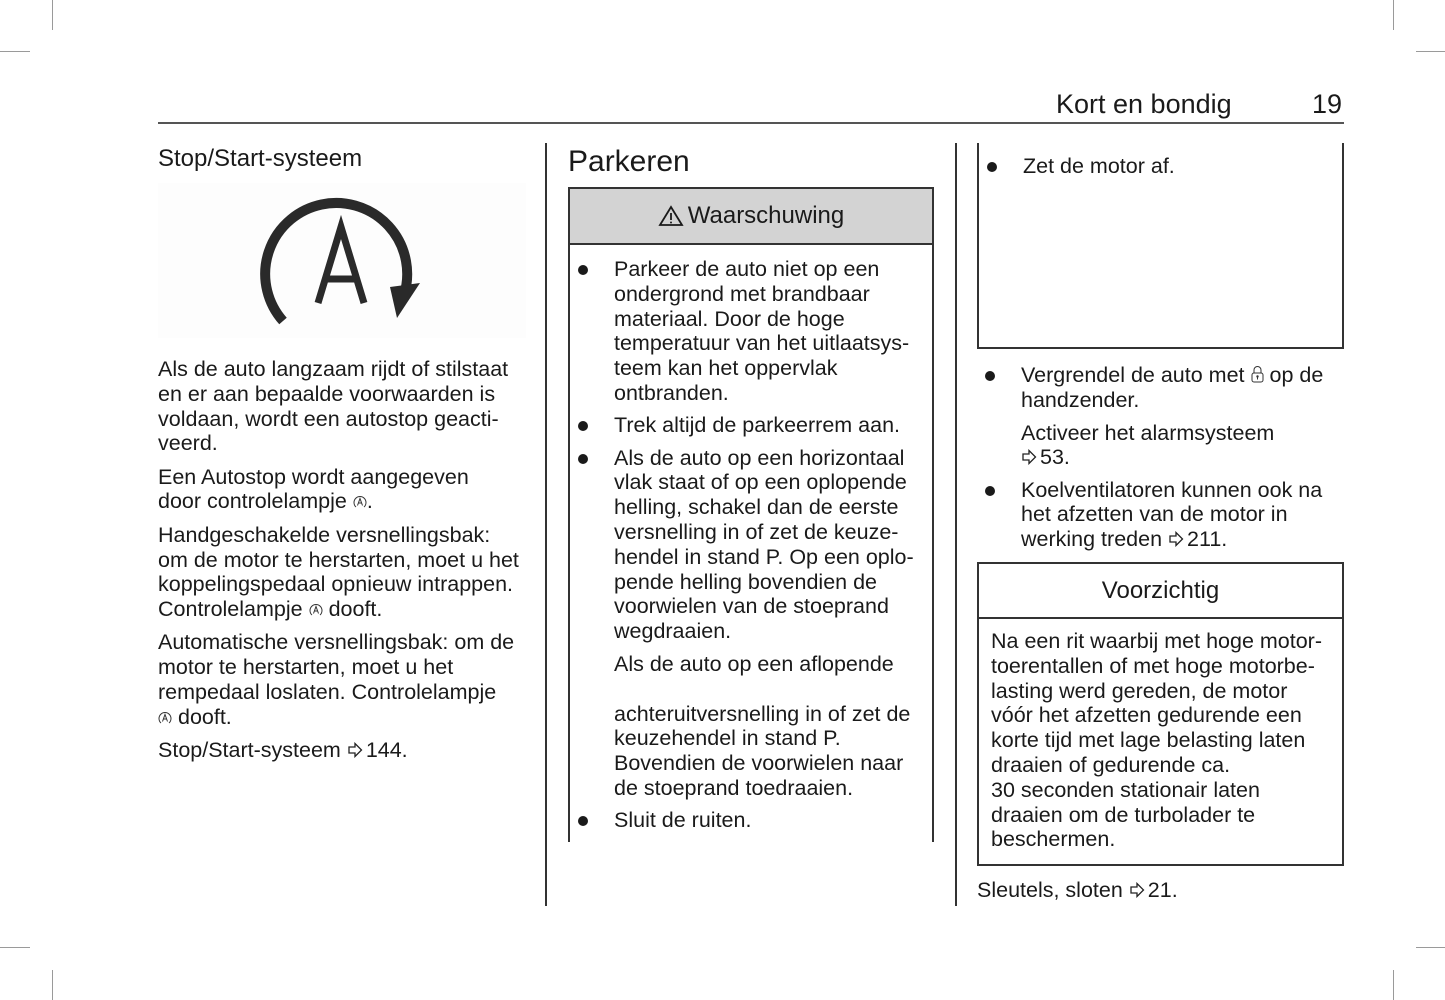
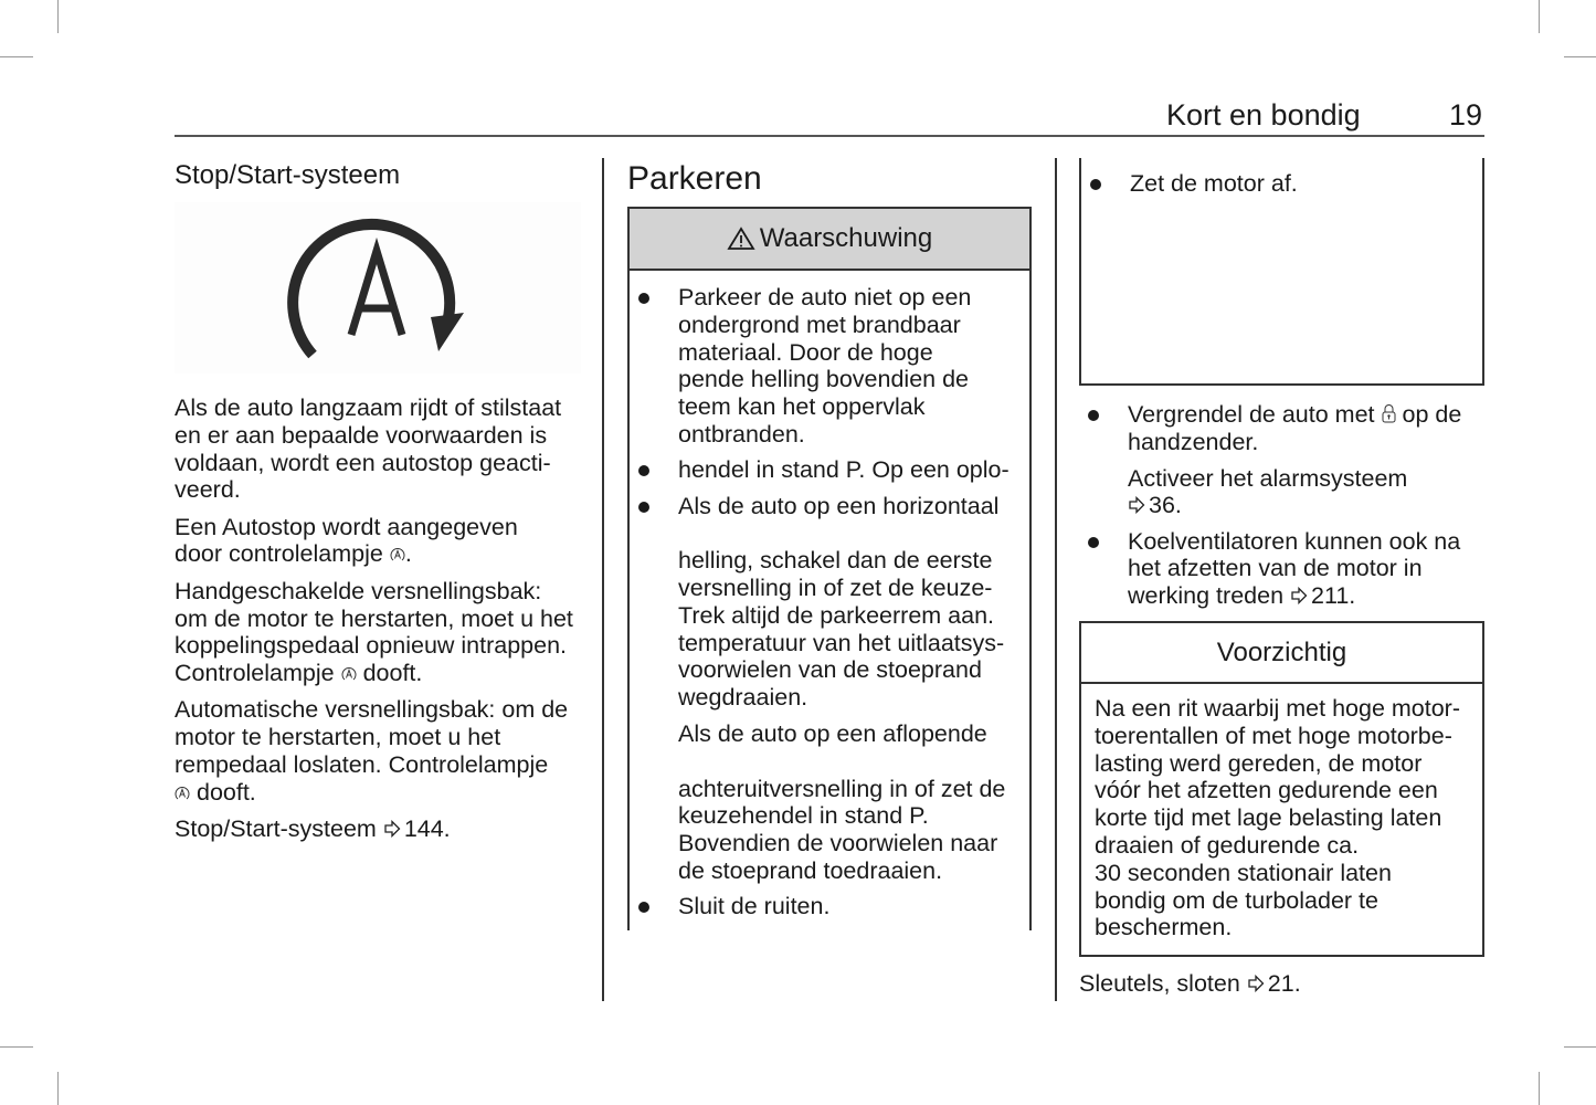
  Kort en bondig
  19
  Stop/Start-systeem
  Als de auto langzaam rijdt of stilstaat
  en er aan bepaalde voorwaarden is
  voldaan, wordt een autostop geacti-
  veerd.
  Een Autostop wordt aangegeven
  door controlelampje .
  Handgeschakelde versnellingsbak:
  om de motor te herstarten, moet u het
  koppelingspedaal opnieuw intrappen.
  Controlelampje dooft.
  Automatische versnellingsbak: om de
  motor te herstarten, moet u het
  rempedaal loslaten. Controlelampje
  dooft.
  Stop/Start-systeem 144.
  Parkeren
  Waarschuwing
  Parkeer de auto niet op een
  ondergrond met brandbaar
  materiaal. Door de hoge
- temperatuur van het uitlaatsys-
+ pende helling bovendien de
  teem kan het oppervlak
  ontbranden.
- Trek altijd de parkeerrem aan.
+ hendel in stand P. Op een oplo-
  Als de auto op een horizontaal
- vlak staat of op een oplopende
  helling, schakel dan de eerste
  versnelling in of zet de keuze-
- hendel in stand P. Op een oplo-
+ Trek altijd de parkeerrem aan.
- pende helling bovendien de
+ temperatuur van het uitlaatsys-
  voorwielen van de stoeprand
  wegdraaien.
  Als de auto op een aflopende
  achteruitversnelling in of zet de
  keuzehendel in stand P.
  Bovendien de voorwielen naar
  de stoeprand toedraaien.
  Sluit de ruiten.
  Zet de motor af.
  Vergrendel de auto met op de
  handzender.
  Activeer het alarmsysteem
- 53.
+ 36.
  Koelventilatoren kunnen ook na
  het afzetten van de motor in
  werking treden 211.
  Voorzichtig
  Na een rit waarbij met hoge motor-
  toerentallen of met hoge motorbe-
  lasting werd gereden, de motor
  vóór het afzetten gedurende een
  korte tijd met lage belasting laten
  draaien of gedurende ca.
  30 seconden stationair laten
- draaien om de turbolader te
+ bondig om de turbolader te
  beschermen.
  Sleutels, sloten 21.
